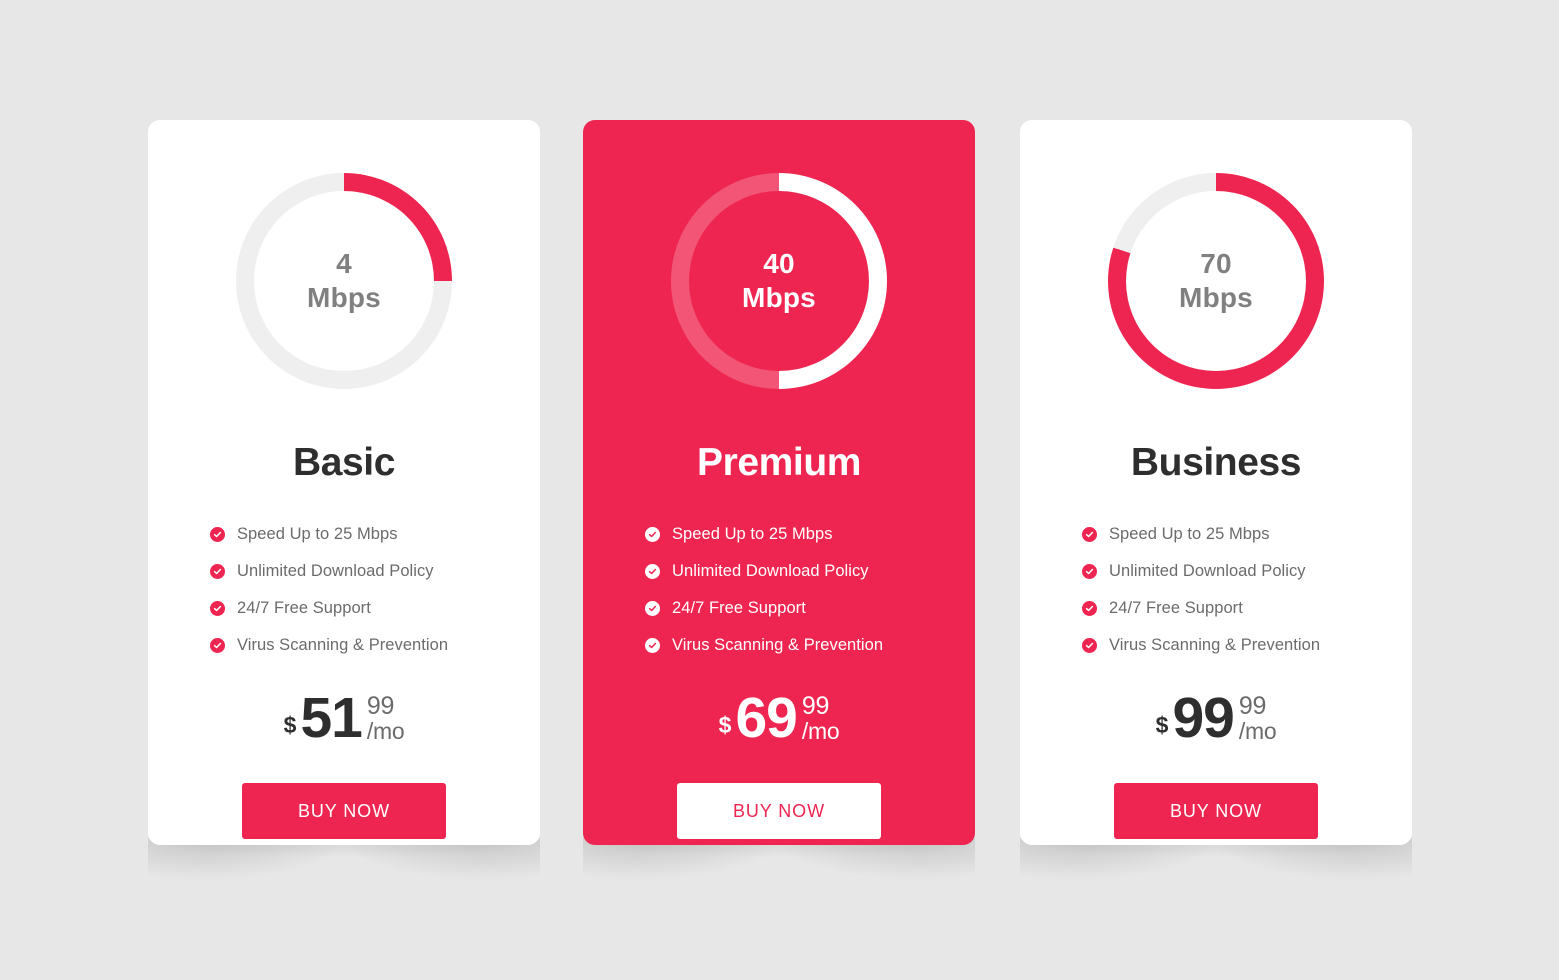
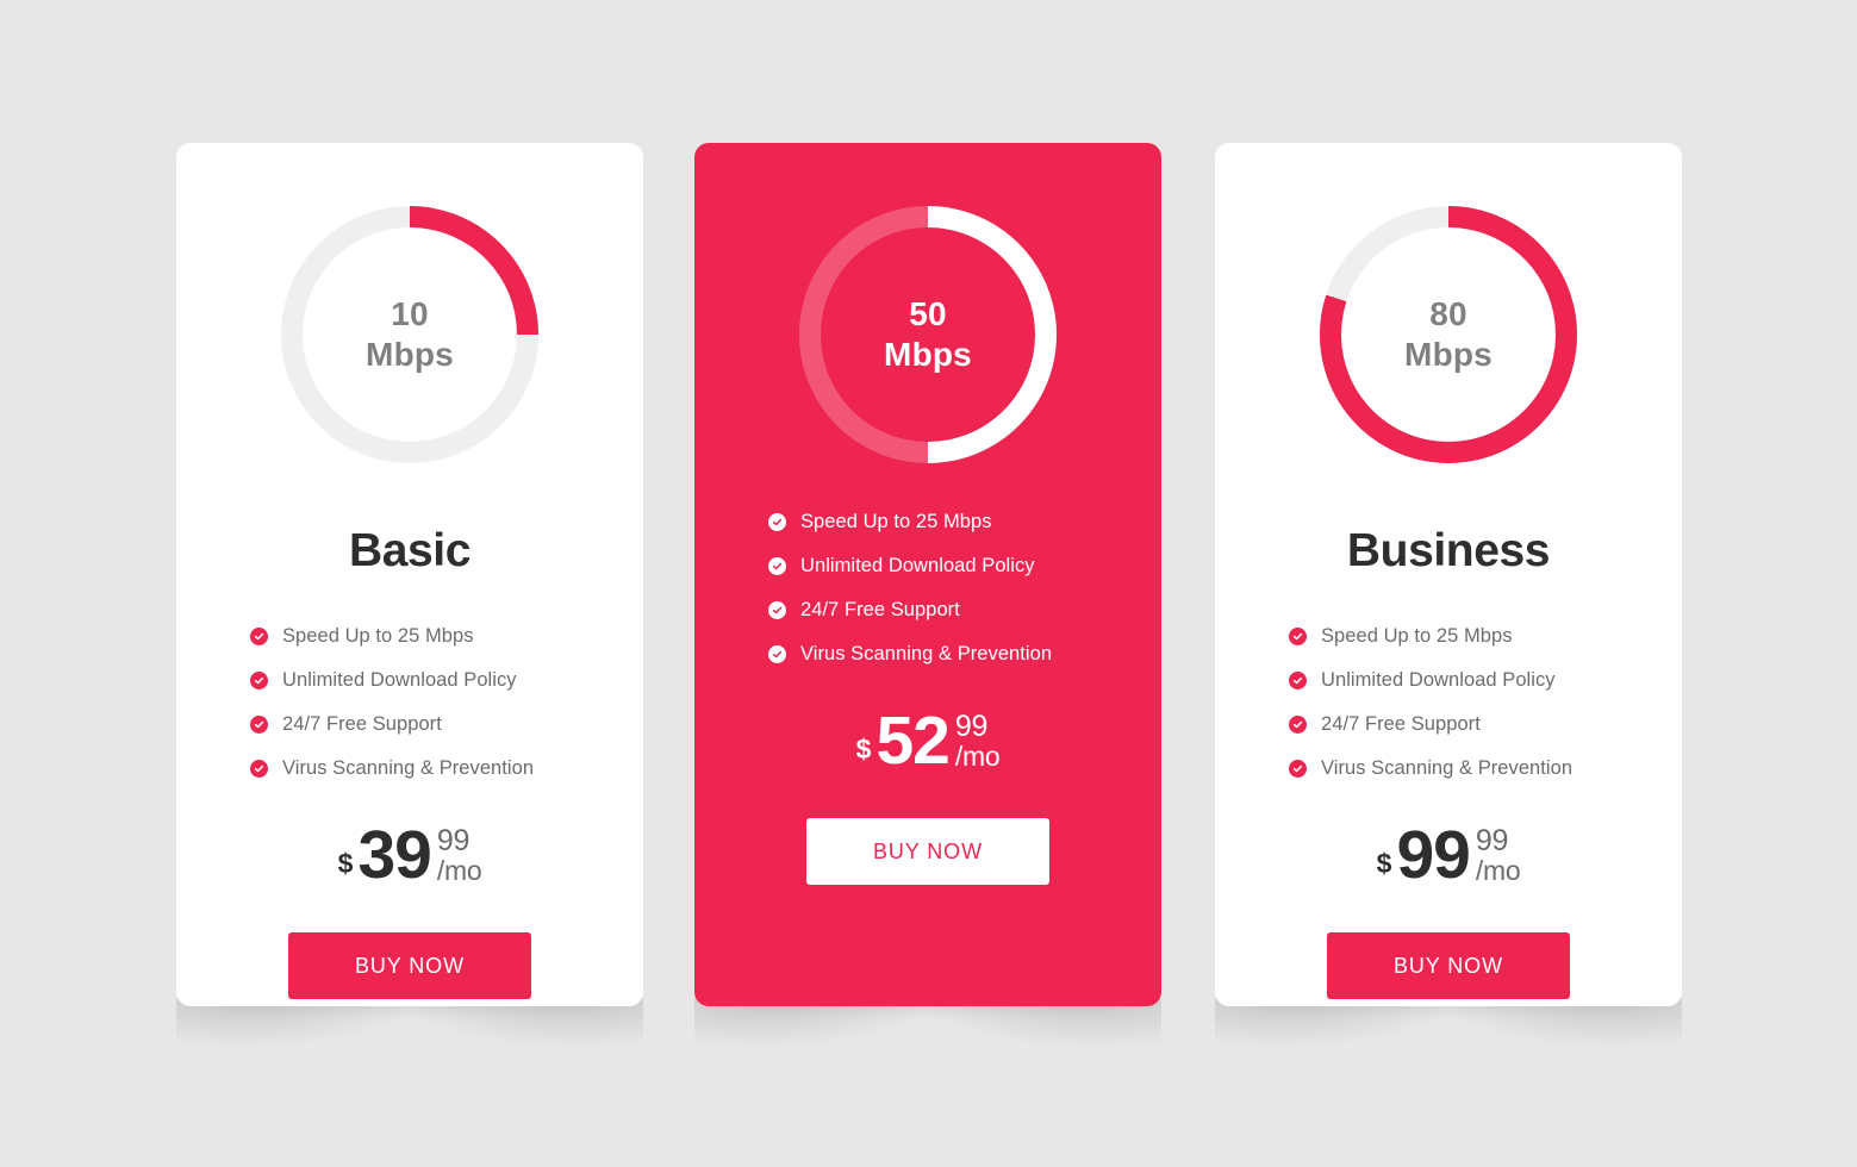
- 4
+ 10
  Mbps
  Basic
  Speed Up to 25 Mbps
  Unlimited Download Policy
  24/7 Free Support
  Virus Scanning & Prevention
  $
- 51
+ 39
  99
  /mo
  BUY NOW
- 40
+ 50
  Mbps
- Premium
  Speed Up to 25 Mbps
  Unlimited Download Policy
  24/7 Free Support
  Virus Scanning & Prevention
  $
- 69
+ 52
  99
  /mo
  BUY NOW
- 70
+ 80
  Mbps
  Business
  Speed Up to 25 Mbps
  Unlimited Download Policy
  24/7 Free Support
  Virus Scanning & Prevention
  $
  99
  99
  /mo
  BUY NOW
